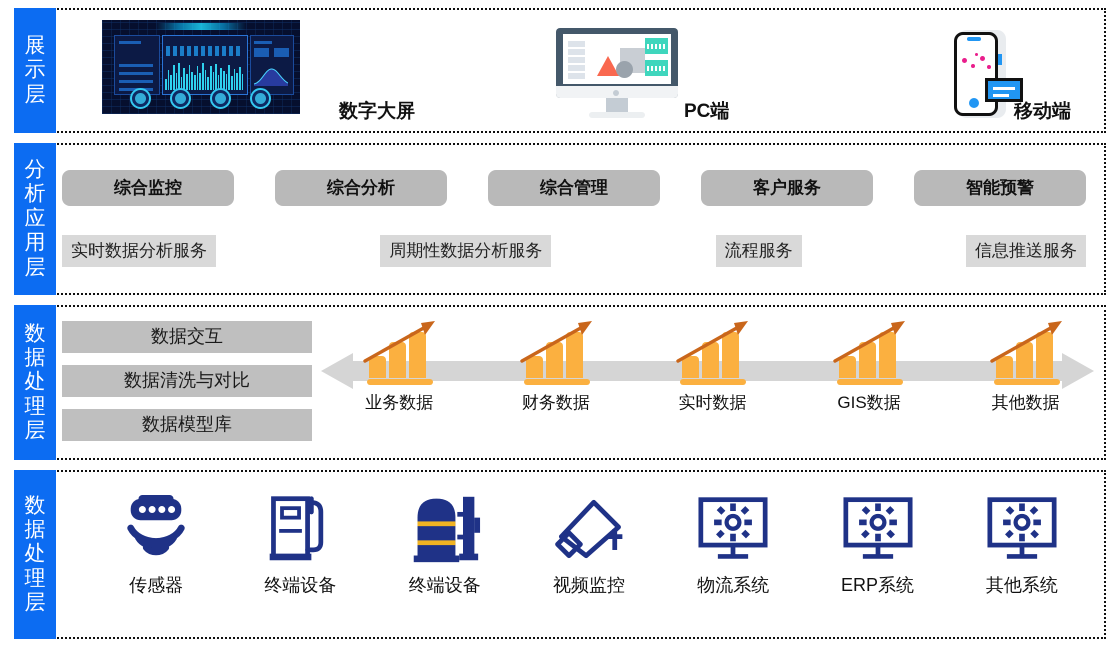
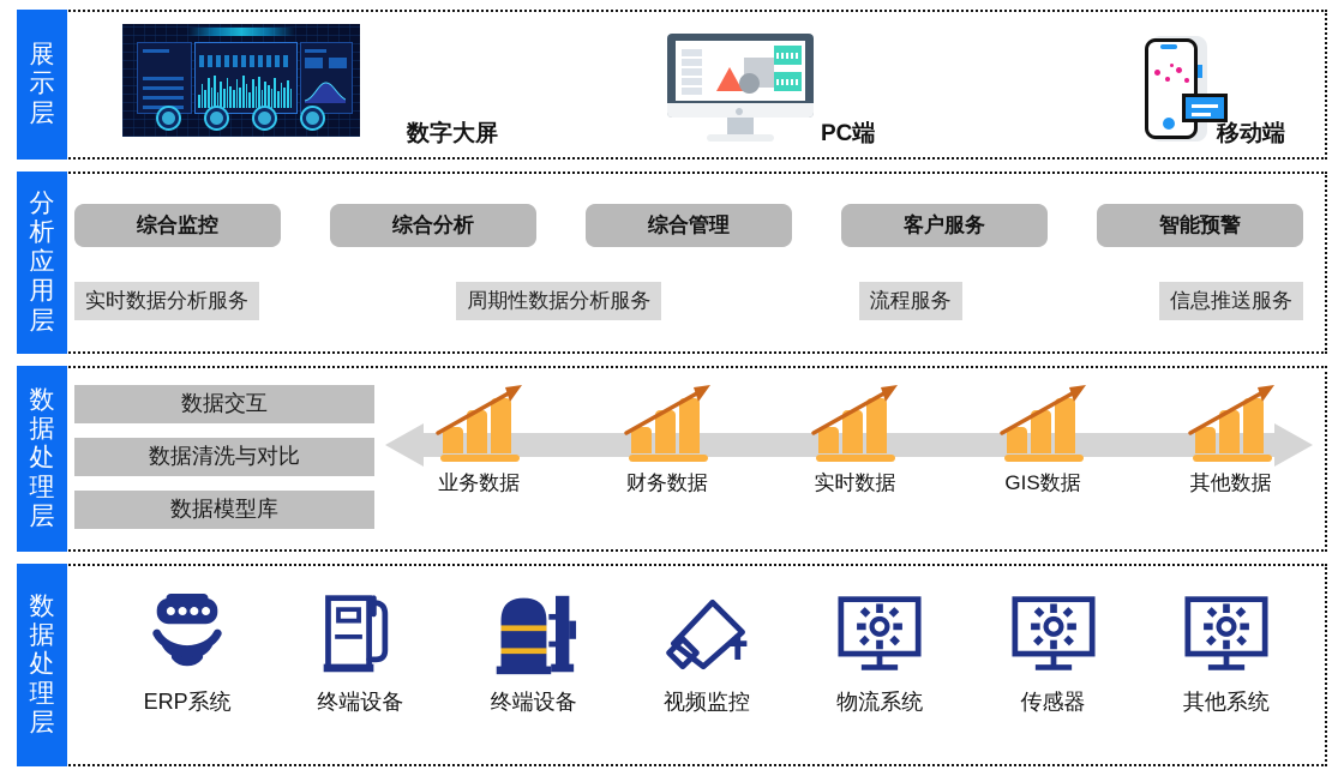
  数字大屏
  PC端
  移动端
  展
  示
  层
  综合监控
  综合分析
  综合管理
  客户服务
  智能预警
  实时数据分析服务
  周期性数据分析服务
  流程服务
  信息推送服务
  分
  析
  应
  用
  层
  数据交互
  数据清洗与对比
  数据模型库
  业务数据
  财务数据
  实时数据
  GIS数据
  其他数据
  数
  据
  处
  理
  层
- 传感器
+ ERP系统
  终端设备
  终端设备
  视频监控
  物流系统
- ERP系统
+ 传感器
  其他系统
  数
  据
  处
  理
  层
